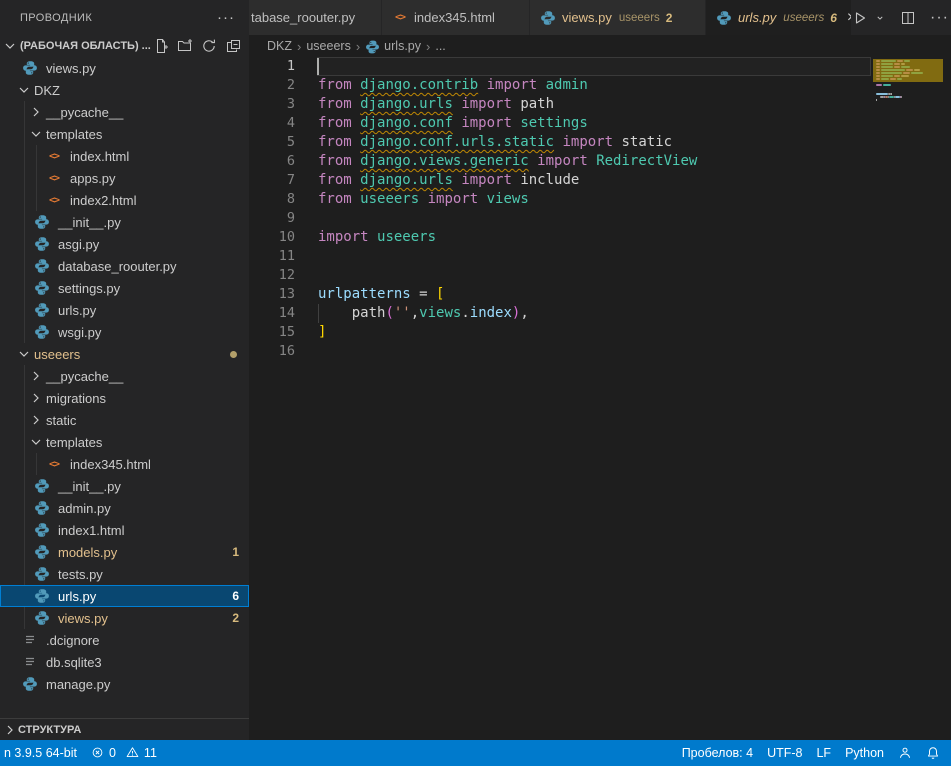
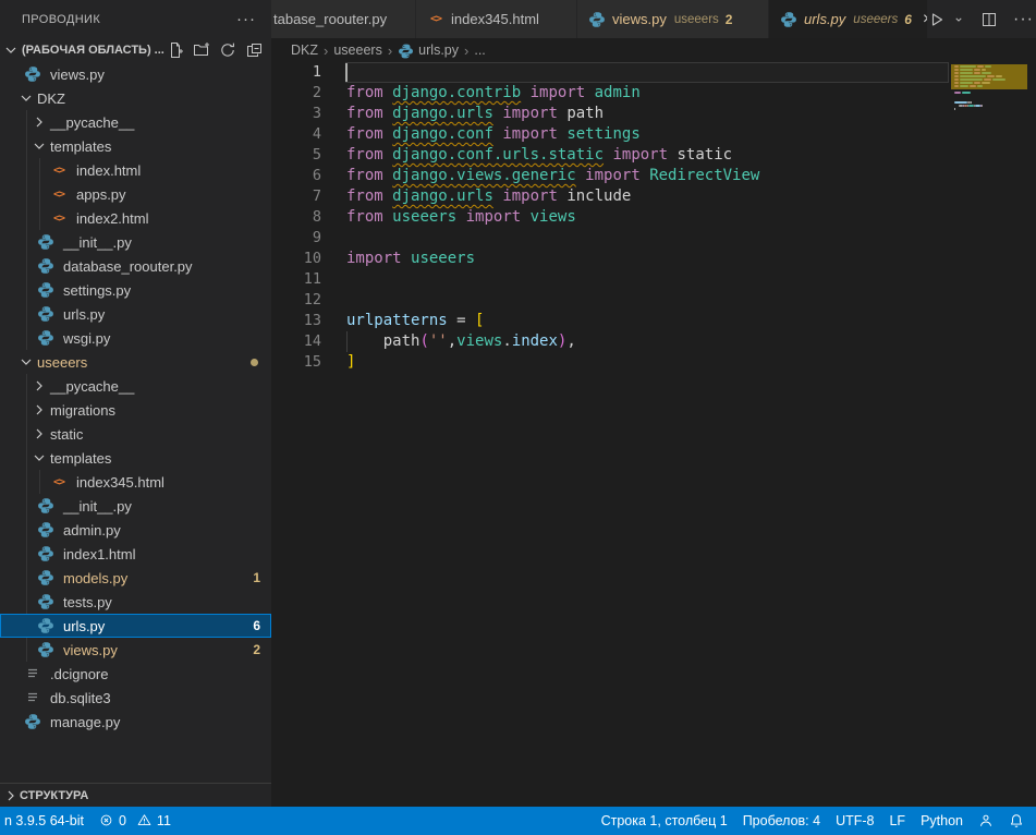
  ПРОВОДНИК
  ···
  (РАБОЧАЯ ОБЛАСТЬ) ...
  views.py
  DKZ
  __pycache__
  templates
  <>
  index.html
  <>
  apps.py
  <>
  index2.html
  __init__.py
- asgi.py
  database_roouter.py
  settings.py
  urls.py
  wsgi.py
  useeers
  __pycache__
  migrations
  static
  templates
  <>
  index345.html
  __init__.py
  admin.py
  index1.html
  models.py
  1
  tests.py
  urls.py
  6
  views.py
  2
  .dcignore
  db.sqlite3
  manage.py
  СТРУКТУРА
  tabase_roouter.py
  <>
  index345.html
  views.py
  useeers
  2
  urls.py
  useeers
  6
  ···
  DKZ
  ›
  useeers
  ›
  urls.py
  ›
  ...
  1
  2
  from django.contrib import admin
  3
  from django.urls import path
  4
  from django.conf import settings
  5
  from django.conf.urls.static import static
  6
  from django.views.generic import RedirectView
  7
  from django.urls import include
  8
  from useeers import views
  9
  10
  import useeers
  11
  12
  13
  urlpatterns = [
  14
  path('',views.index),
  15
  ]
- 16
  n 3.9.5 64-bit
  0
  11
+ Строка 1, столбец 1
  Пробелов: 4
  UTF-8
  LF
  Python
